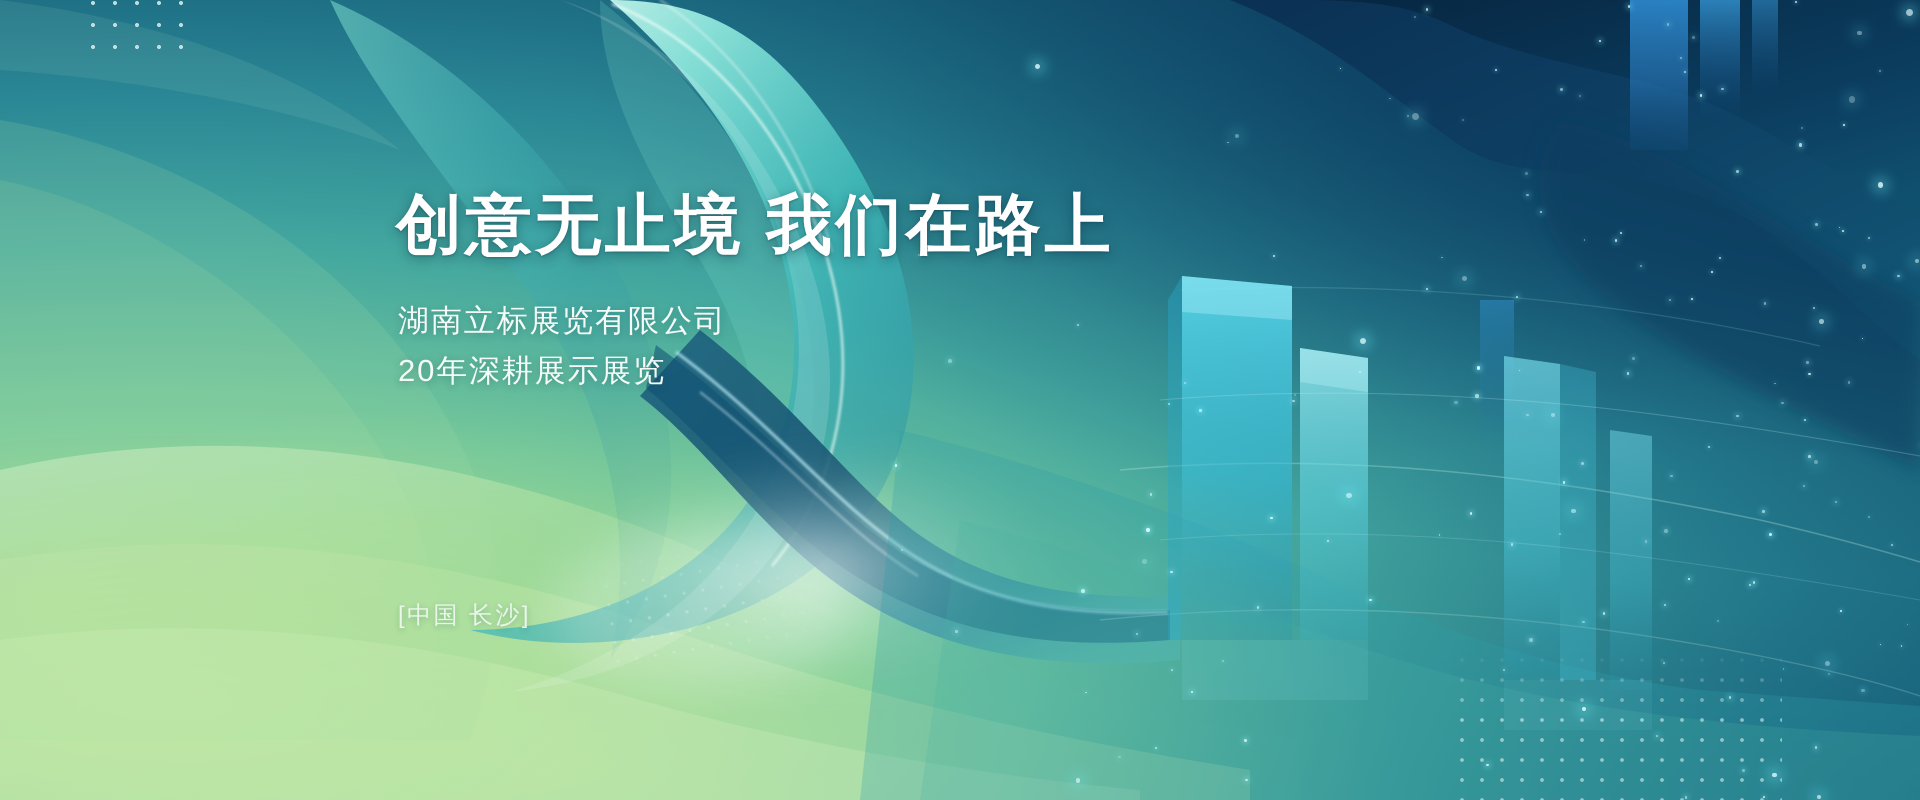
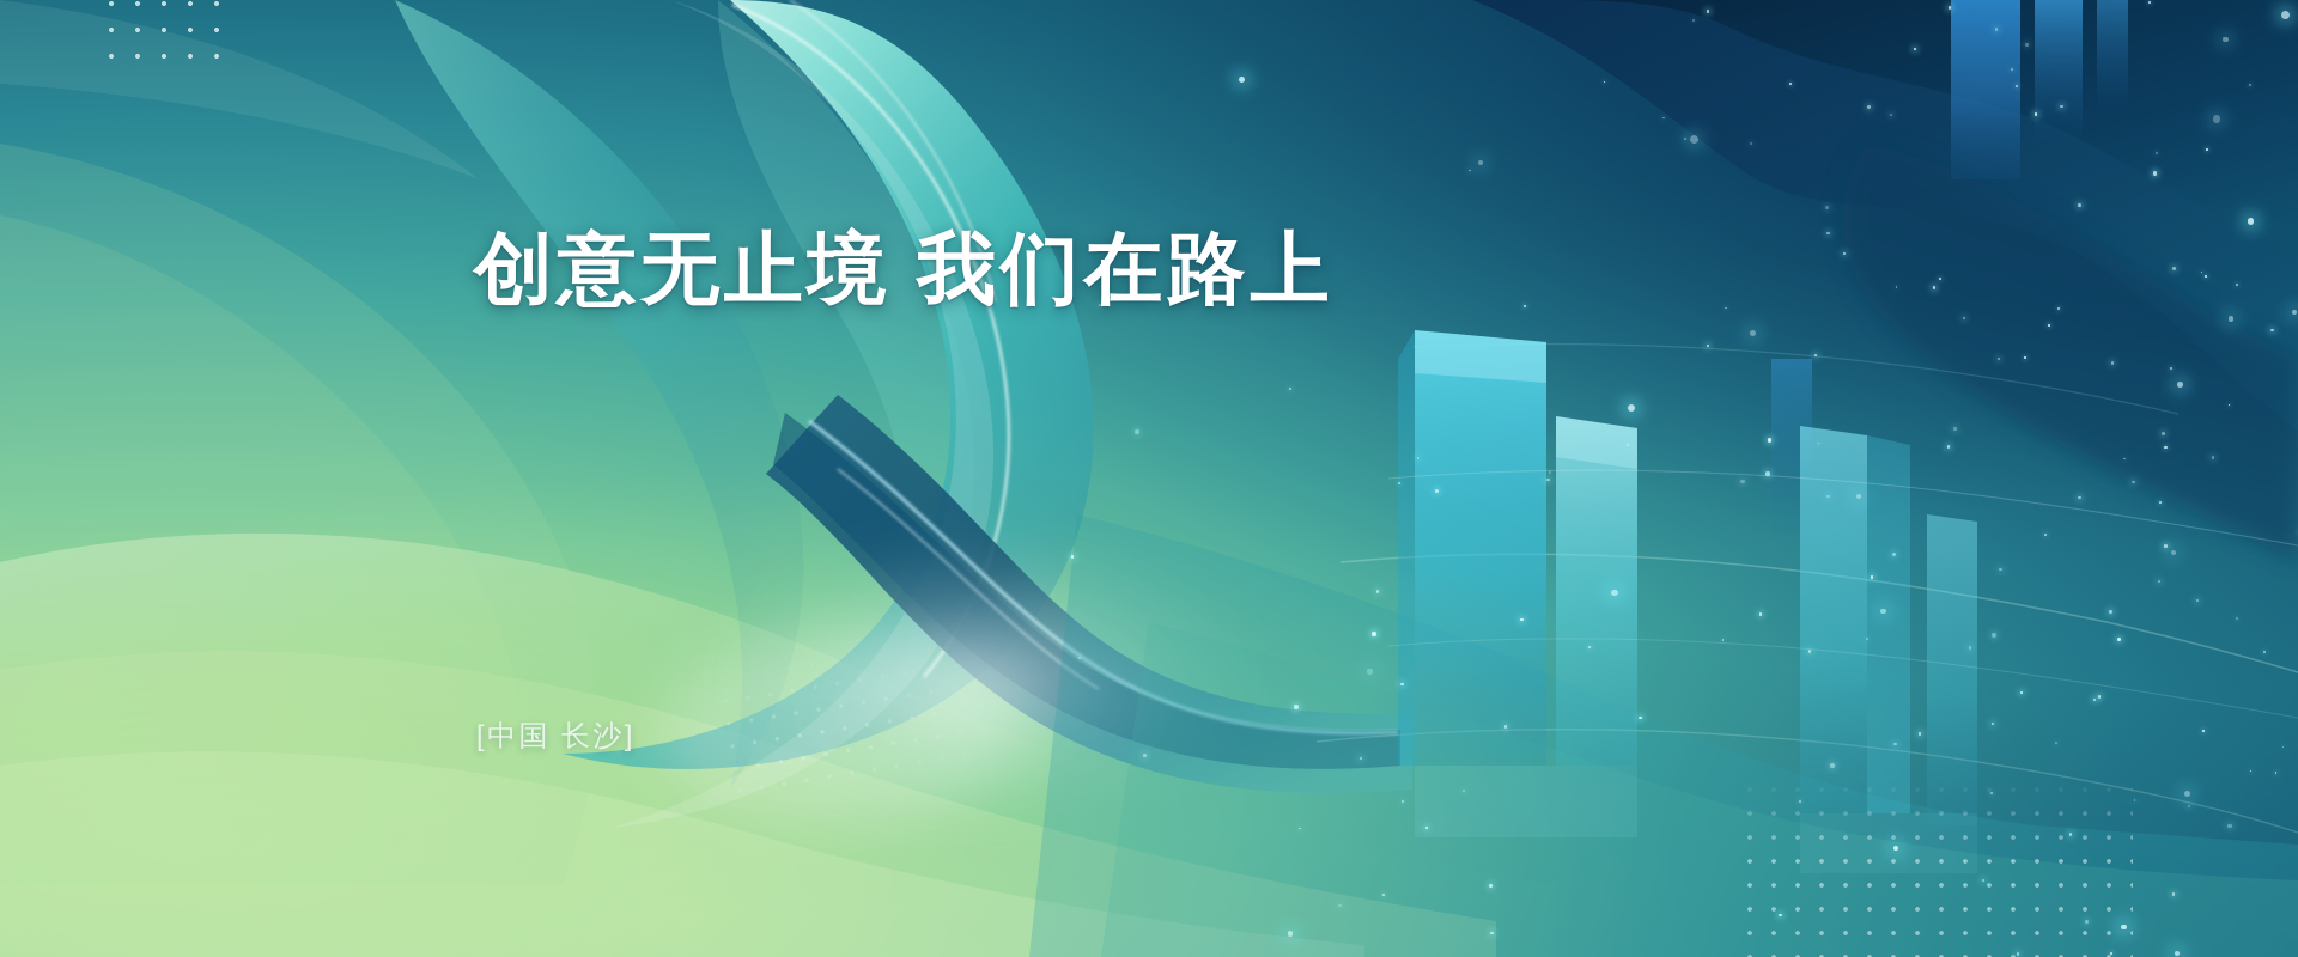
  创意无止境 我们在路上
- 湖南立标展览有限公司
- 20年深耕展示展览
  [中国 长沙]
